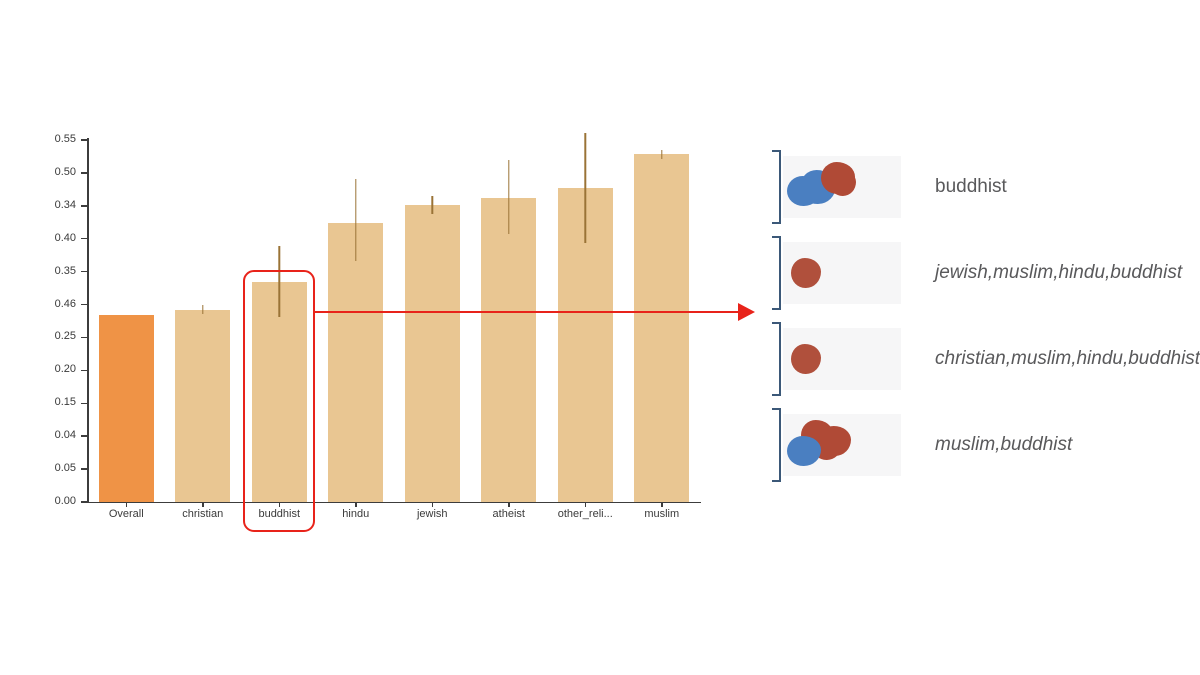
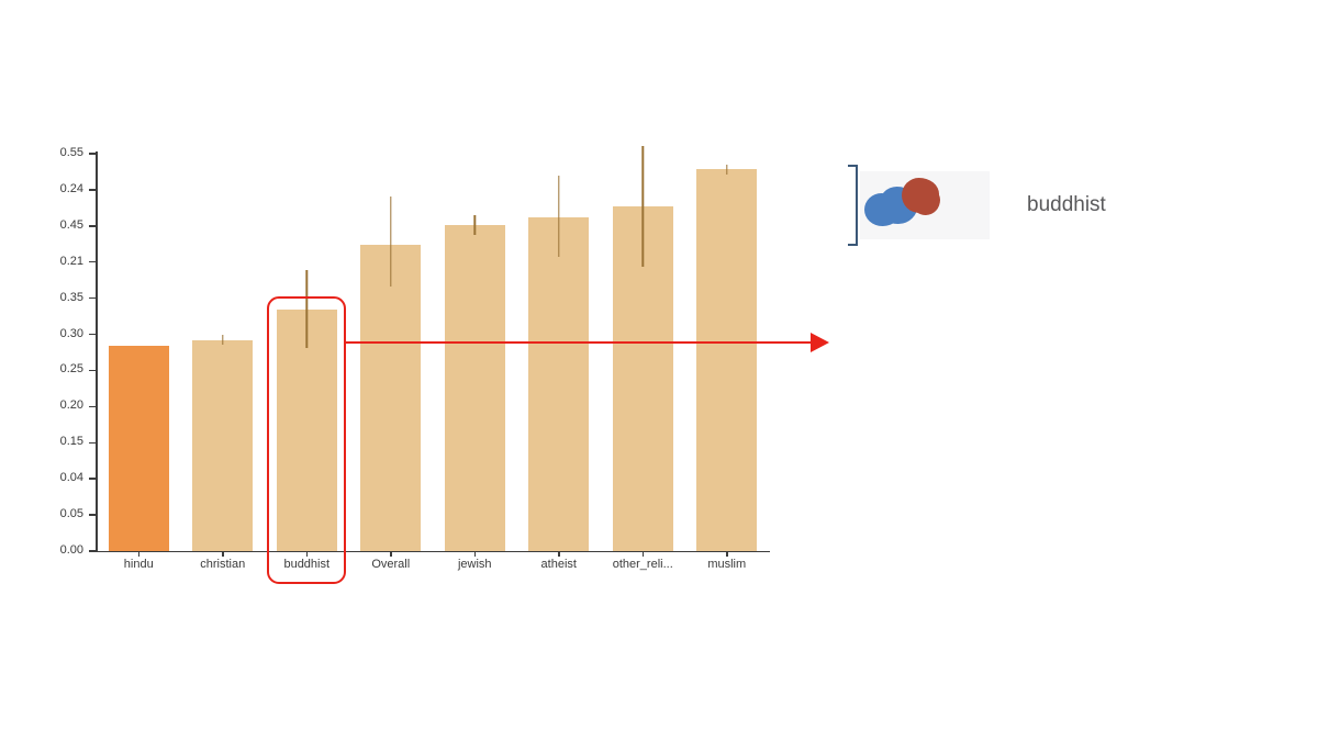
  0.55
- 0.50
+ 0.24
- 0.34
+ 0.45
- 0.40
+ 0.21
  0.35
- 0.46
+ 0.30
  0.25
  0.20
  0.15
  0.04
  0.05
  0.00
- Overall
+ hindu
  christian
  buddhist
- hindu
+ Overall
  jewish
  atheist
  other_reli...
  muslim
  buddhist
- jewish,muslim,hindu,buddhist
- christian,muslim,hindu,buddhist
- muslim,buddhist
